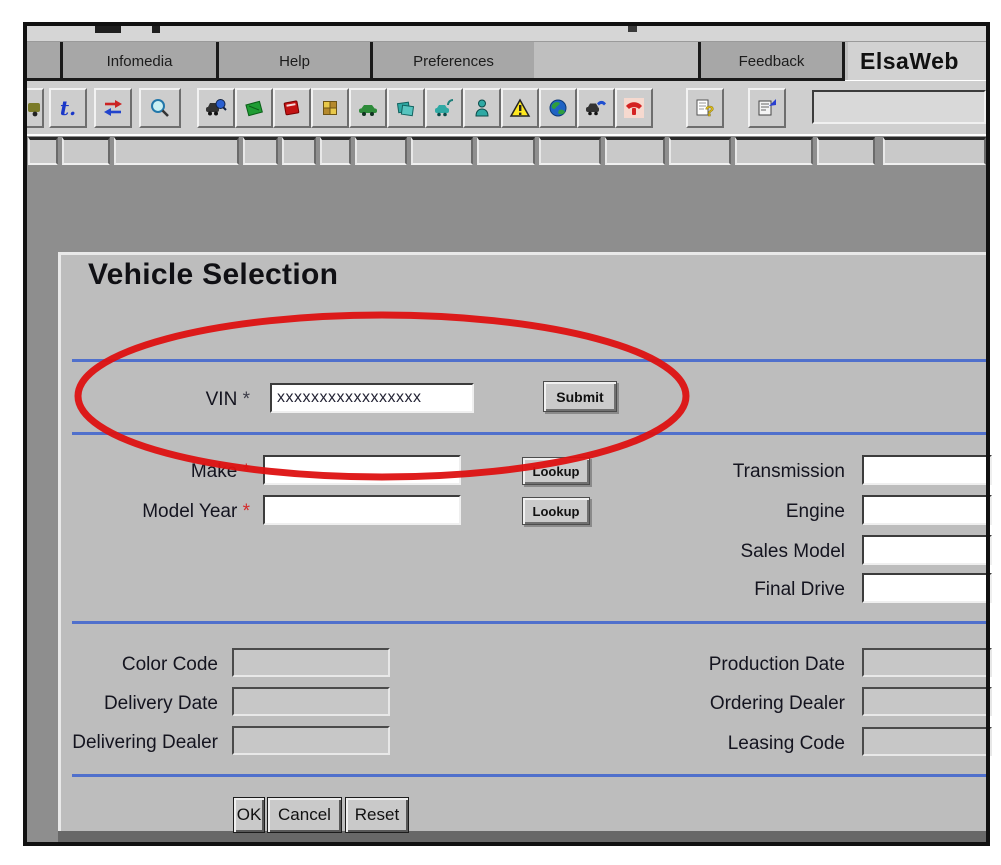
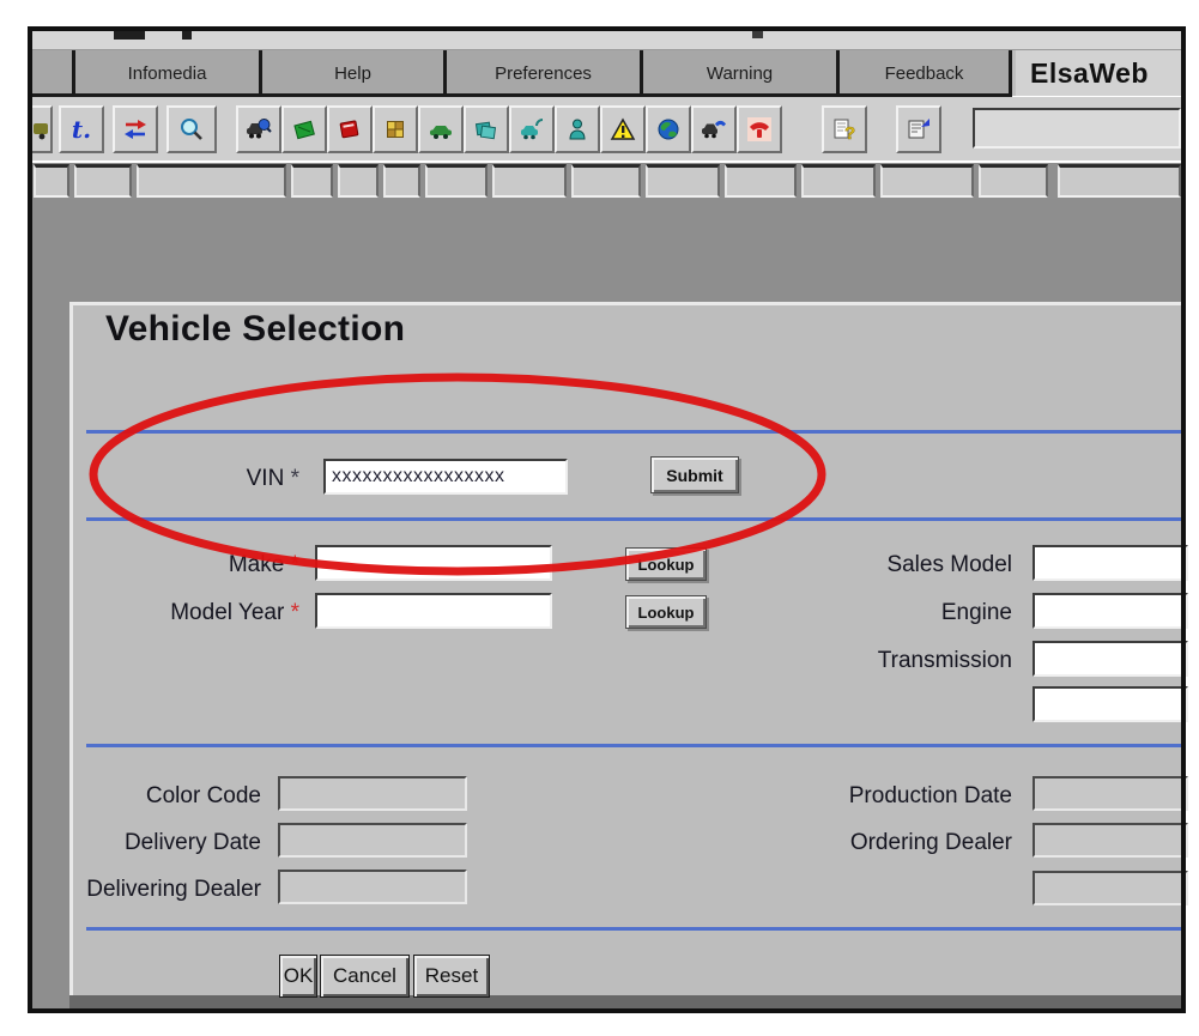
  Infomedia
  Help
  Preferences
+ Warning
  Feedback
  ElsaWeb
  t.
  ?
  Vehicle Selection
  VIN *
  xxxxxxxxxxxxxxxxx
  Submit
  Make
  Lookup
  Model Year *
  Lookup
- Transmission
+ Sales Model
  Engine
- Sales Model
+ Transmission
- Final Drive
  Color Code
  Delivery Date
  Delivering Dealer
  Production Date
  Ordering Dealer
- Leasing Code
  OK
  Cancel
  Reset
